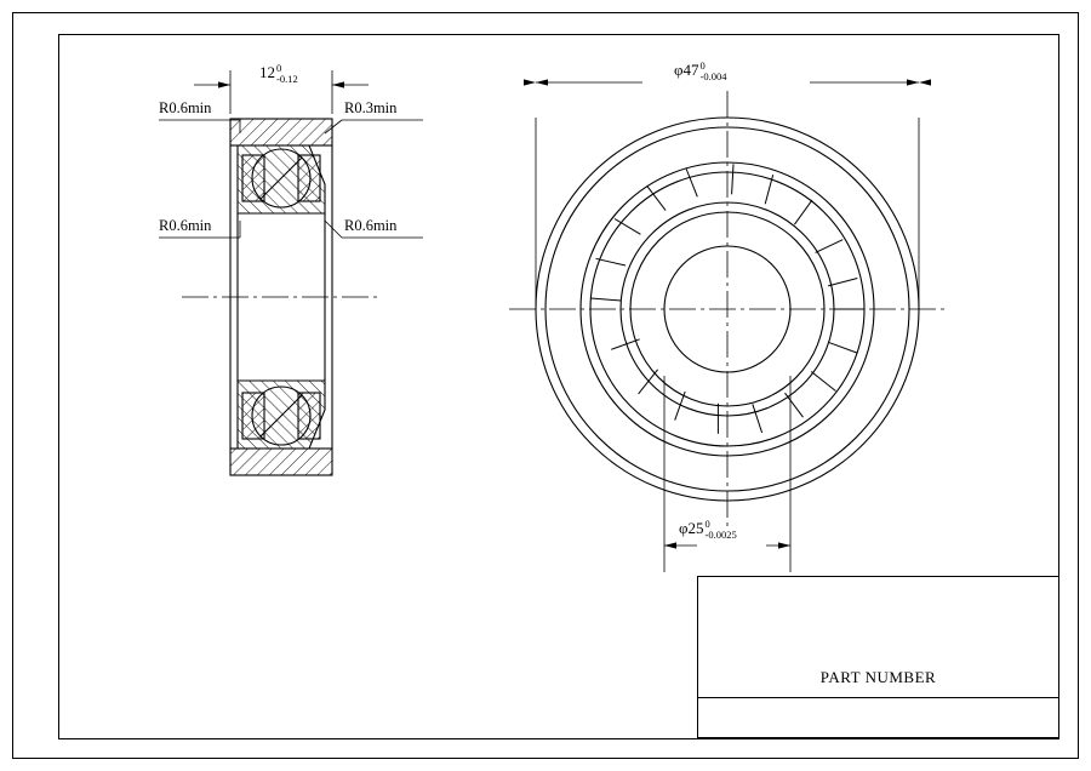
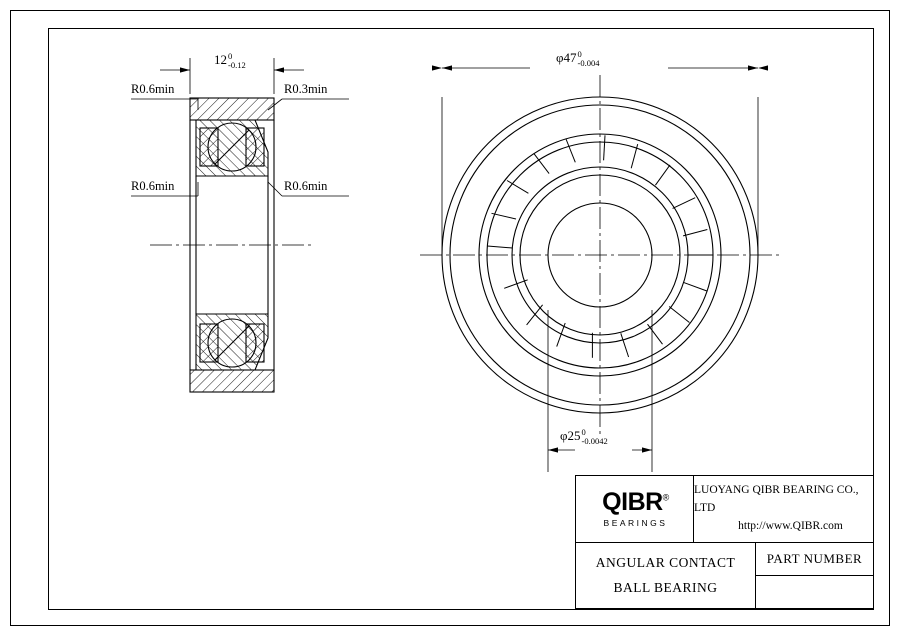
  12
  0
  -0.12
  φ47
  0
  -0.004
  φ25
  0
- -0.0025
+ -0.0042
  R0.6min
  R0.3min
  R0.6min
  R0.6min
+ QIBR®
+ BEARINGS
+ LUOYANG QIBR BEARING CO., LTD
+ http://www.QIBR.com
+ ANGULAR CONTACT
+ BALL BEARING
  PART NUMBER
